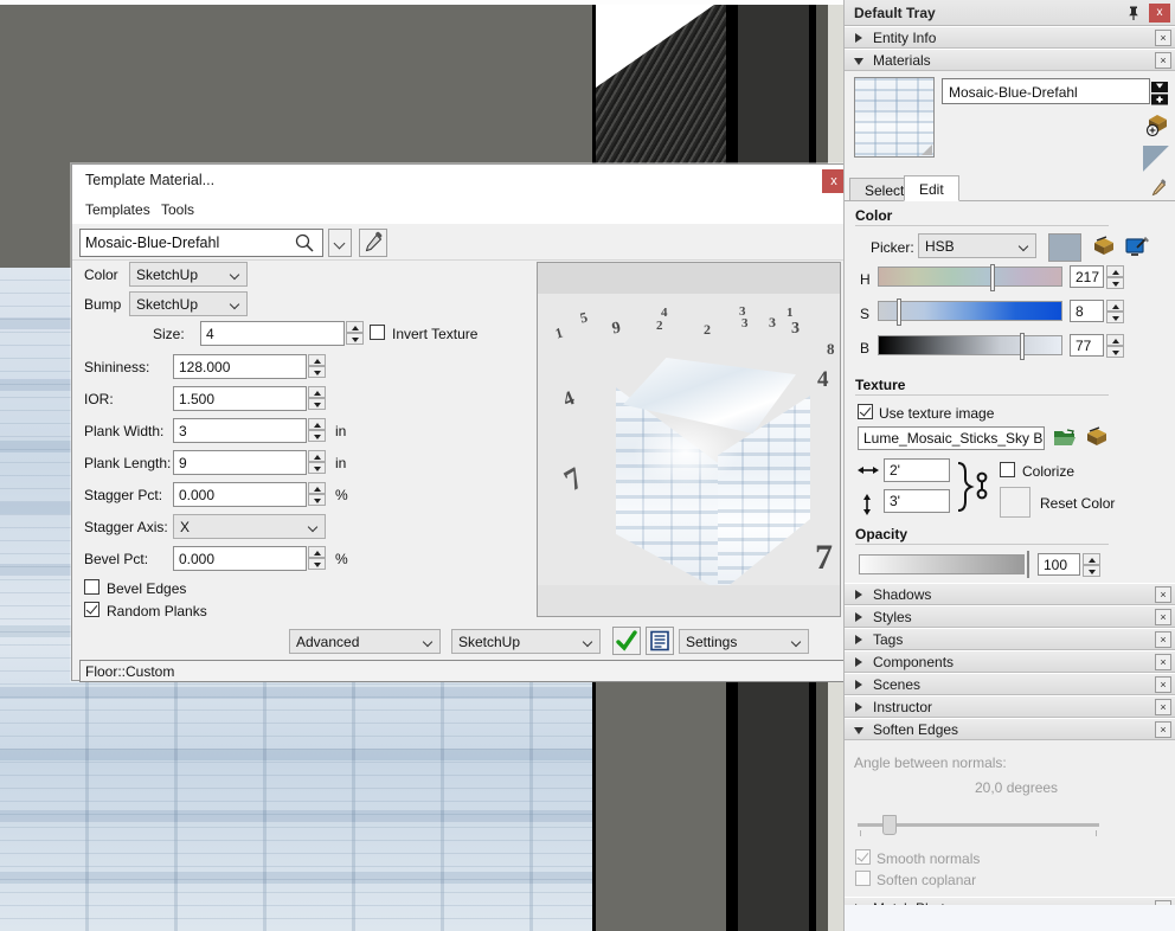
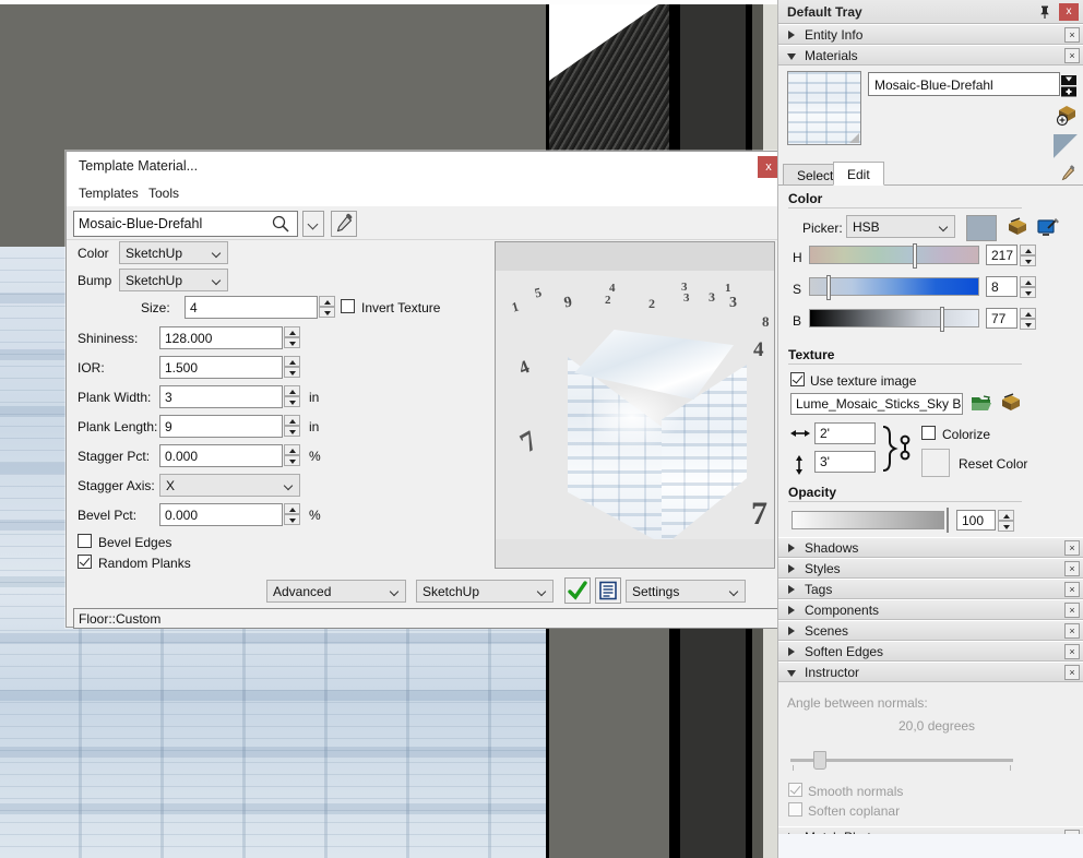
  Template Material...
  x
  Templates
  Tools
  Mosaic-Blue-Drefahl
  Color
  SketchUp
  Bump
  SketchUp
  Size:
  4
  Invert Texture
  Shininess:
  128.000
  IOR:
  1.500
  Plank Width:
  3
  in
  Plank Length:
  9
  in
  Stagger Pct:
  0.000
  %
  Stagger Axis:
  X
  Bevel Pct:
  0.000
  %
  Bevel Edges
  Random Planks
  4
  2
  2
  3
  3
  3
  1
  3
  4
  8
  7
  Advanced
  SketchUp
  Settings
  Floor::Custom
  Default Tray
  x
  Entity Info
  ×
  Materials
  ×
  Mosaic-Blue-Drefahl
  Select
  Edit
  Color
  Picker:
  HSB
  H
  217
  S
  8
  B
  77
  Texture
  Use texture image
  Lume_Mosaic_Sticks_Sky B
  2'
  3'
  Colorize
  Reset Color
  Opacity
  100
  Shadows
  ×
  Styles
  ×
  Tags
  ×
  Components
  ×
  Scenes
  ×
- Instructor
+ Soften Edges
  ×
- Soften Edges
+ Instructor
  ×
  Angle between normals:
  20,0 degrees
  Smooth normals
  Soften coplanar
